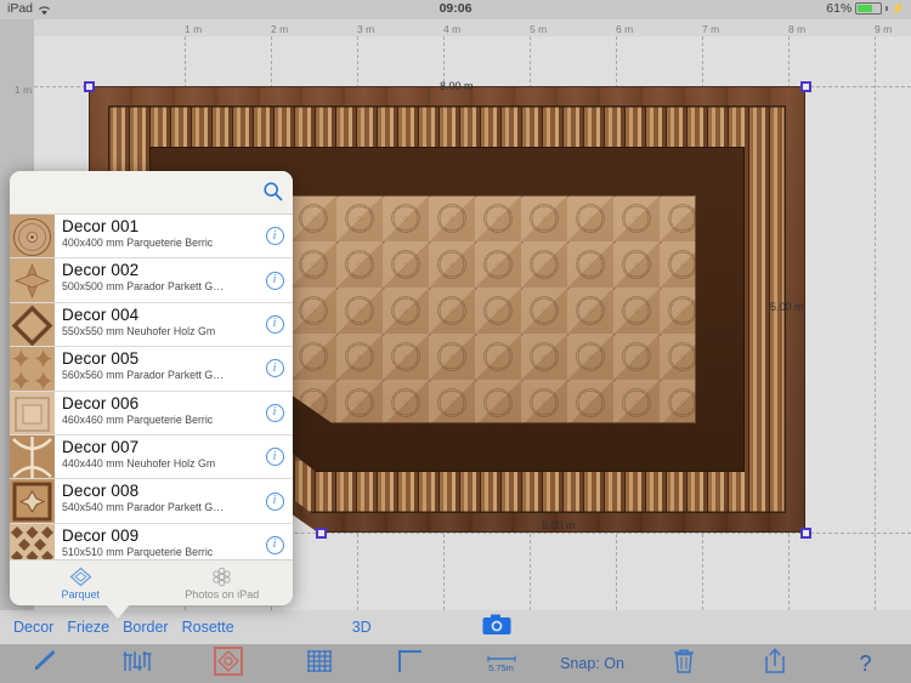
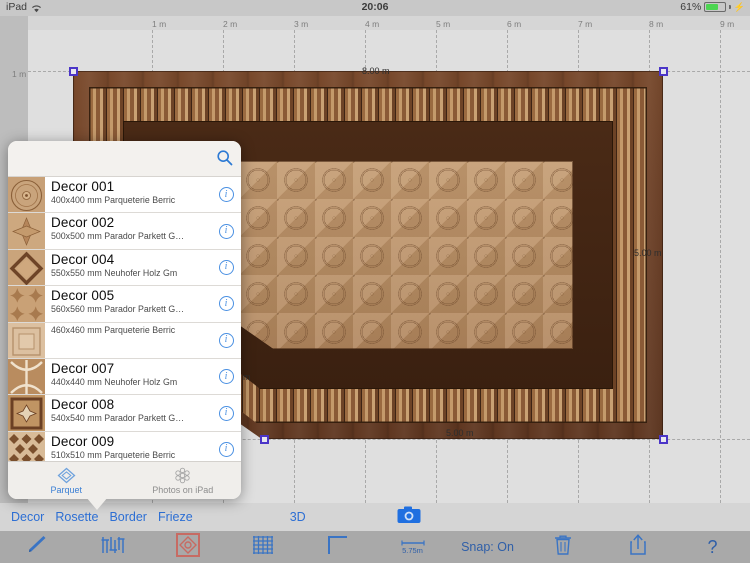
  iPad
- 09:06
+ 20:06
  61%
  ⚡
  1 m
  2 m
  3 m
  4 m
  5 m
  6 m
  7 m
  8 m
  9 m
  1 m
  8.00 m
  5.00 m
  5.00 m
  Decor 001
  400x400 mm Parqueterie Berric
  i
  Decor 002
  500x500 mm Parador Parkett G…
  i
  Decor 004
  550x550 mm Neuhofer Holz Gm
  i
  Decor 005
  560x560 mm Parador Parkett G…
  i
- Decor 006
  460x460 mm Parqueterie Berric
  i
  Decor 007
  440x440 mm Neuhofer Holz Gm
  i
  Decor 008
  540x540 mm Parador Parkett G…
  i
  Decor 009
  510x510 mm Parqueterie Berric
  i
  Parquet
  Photos on iPad
  Decor
- Frieze
+ Rosette
  Border
- Rosette
+ Frieze
  3D
  5.75m
  Snap: On
  ?
